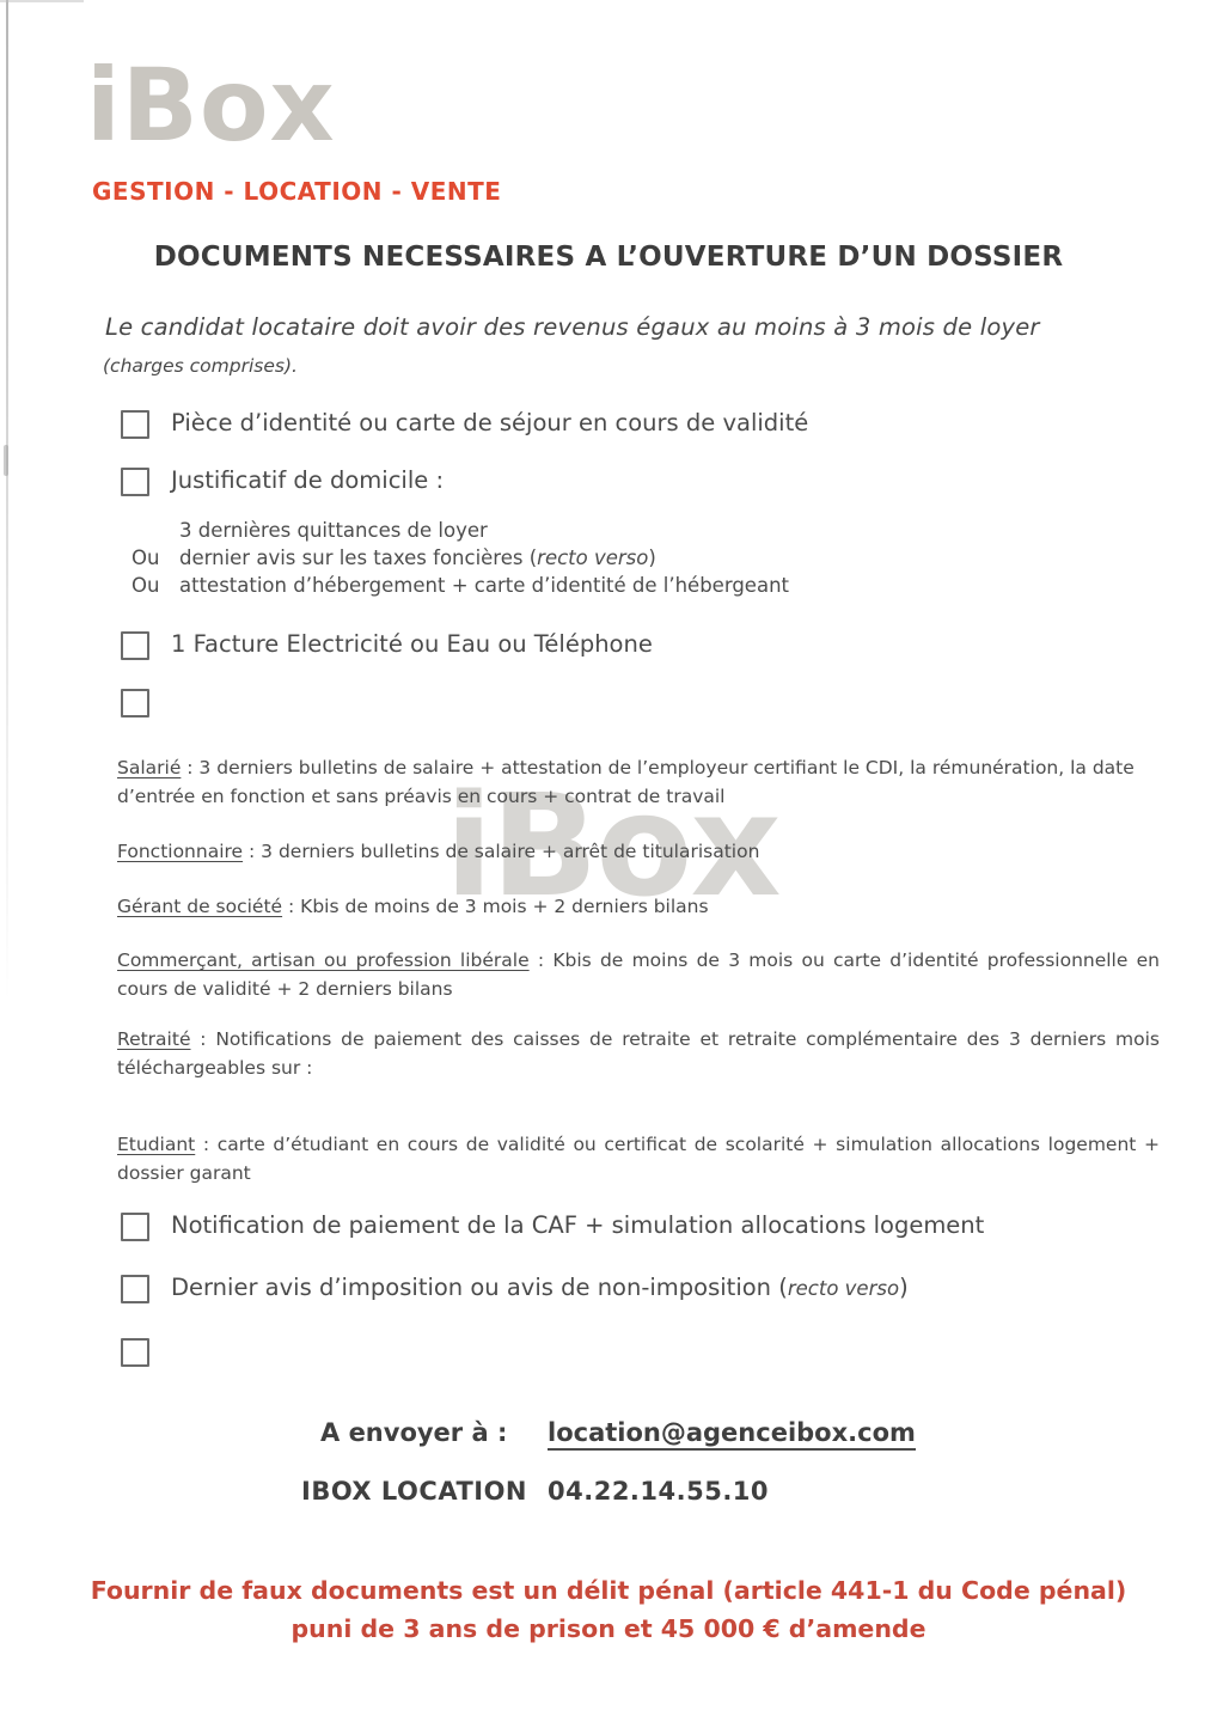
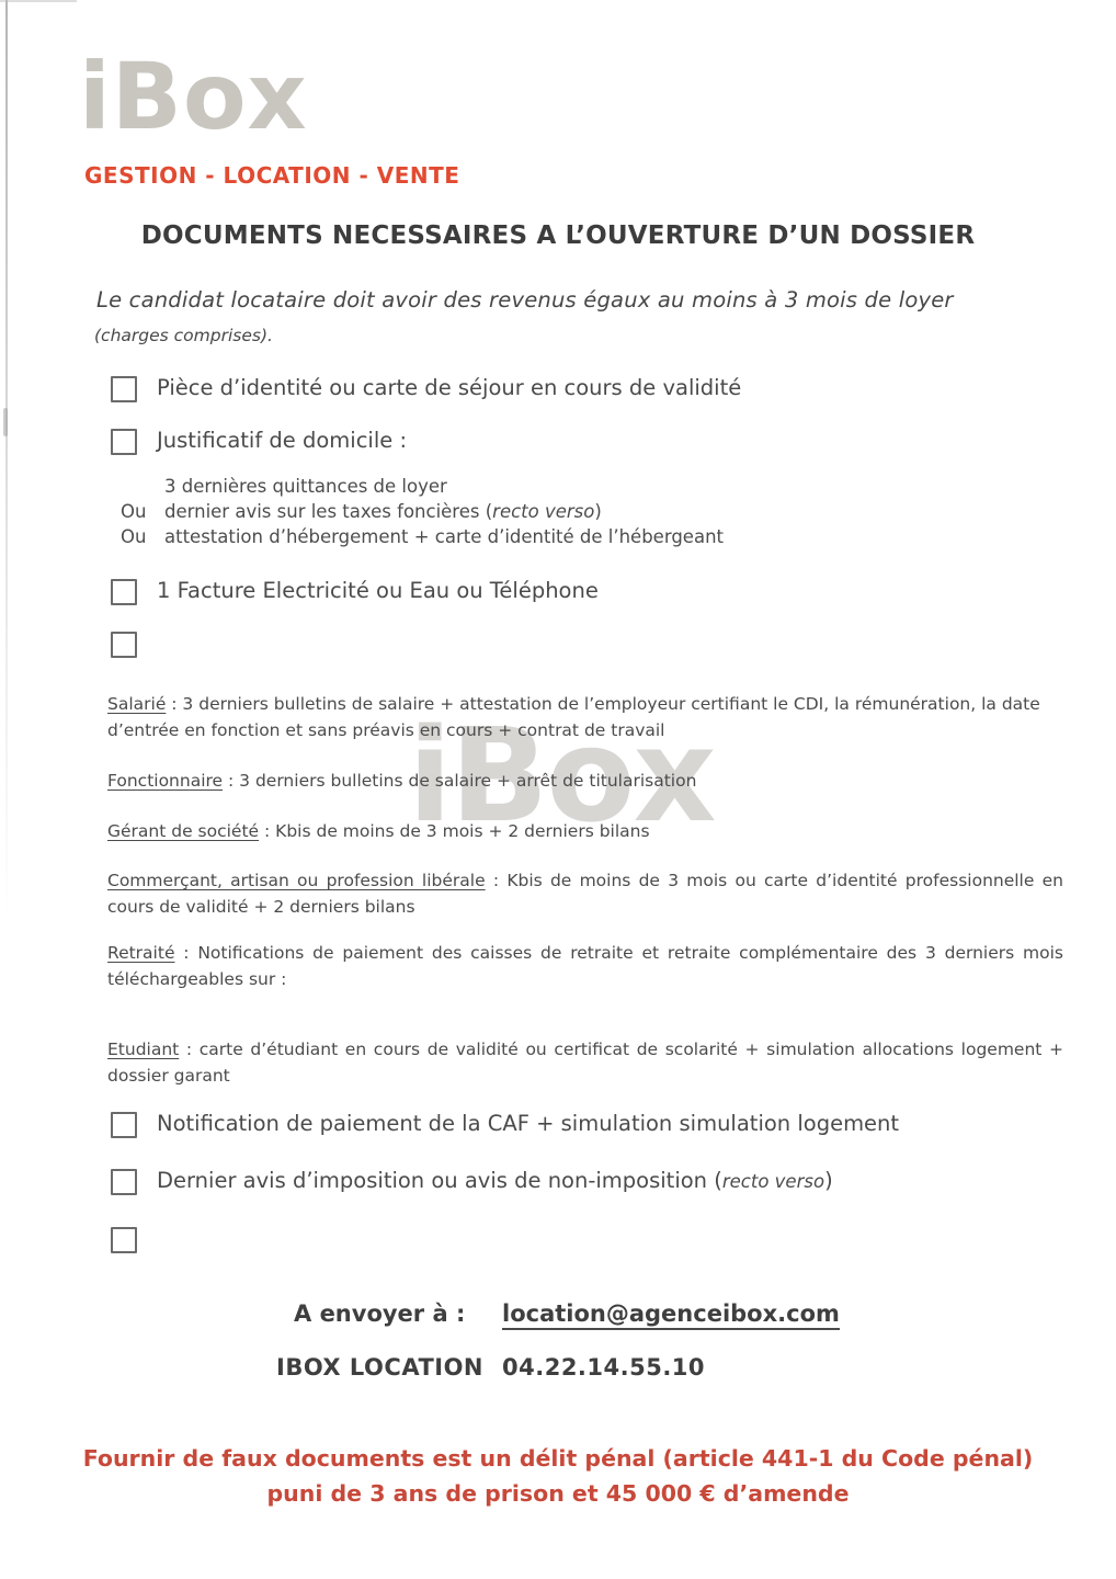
  iBox
  iBox
  GESTION - LOCATION - VENTE
  DOCUMENTS NECESSAIRES A L’OUVERTURE D’UN DOSSIER
  Le candidat locataire doit avoir des revenus égaux au moins à 3 mois de loyer
  (charges comprises).
  Pièce d’identité ou carte de séjour en cours de validité
  Justificatif de domicile :
  3 dernières quittances de loyer
  Ou
  dernier avis sur les taxes foncières (recto verso)
  Ou
  attestation d’hébergement + carte d’identité de l’hébergeant
  1 Facture Electricité ou Eau ou Téléphone
  Salarié : 3 derniers bulletins de salaire + attestation de l’employeur certifiant le CDI, la rémunération, la date d’entrée en fonction et sans préavis en cours + contrat de travail
  Fonctionnaire : 3 derniers bulletins de salaire + arrêt de titularisation
  Gérant de société : Kbis de moins de 3 mois + 2 derniers bilans
  Commerçant, artisan ou profession libérale : Kbis de moins de 3 mois ou carte d’identité professionnelle en cours de validité + 2 derniers bilans
  Retraité : Notifications de paiement des caisses de retraite et retraite complémentaire des 3 derniers mois téléchargeables sur :
  Etudiant : carte d’étudiant en cours de validité ou certificat de scolarité + simulation allocations logement + dossier garant
- Notification de paiement de la CAF + simulation allocations logement
+ Notification de paiement de la CAF + simulation simulation logement
  Dernier avis d’imposition ou avis de non-imposition (recto verso)
  A envoyer à :
  location@agenceibox.com
  IBOX LOCATION
  04.22.14.55.10
  Fournir de faux documents est un délit pénal (article 441-1 du Code pénal)
  puni de 3 ans de prison et 45 000 € d’amende
